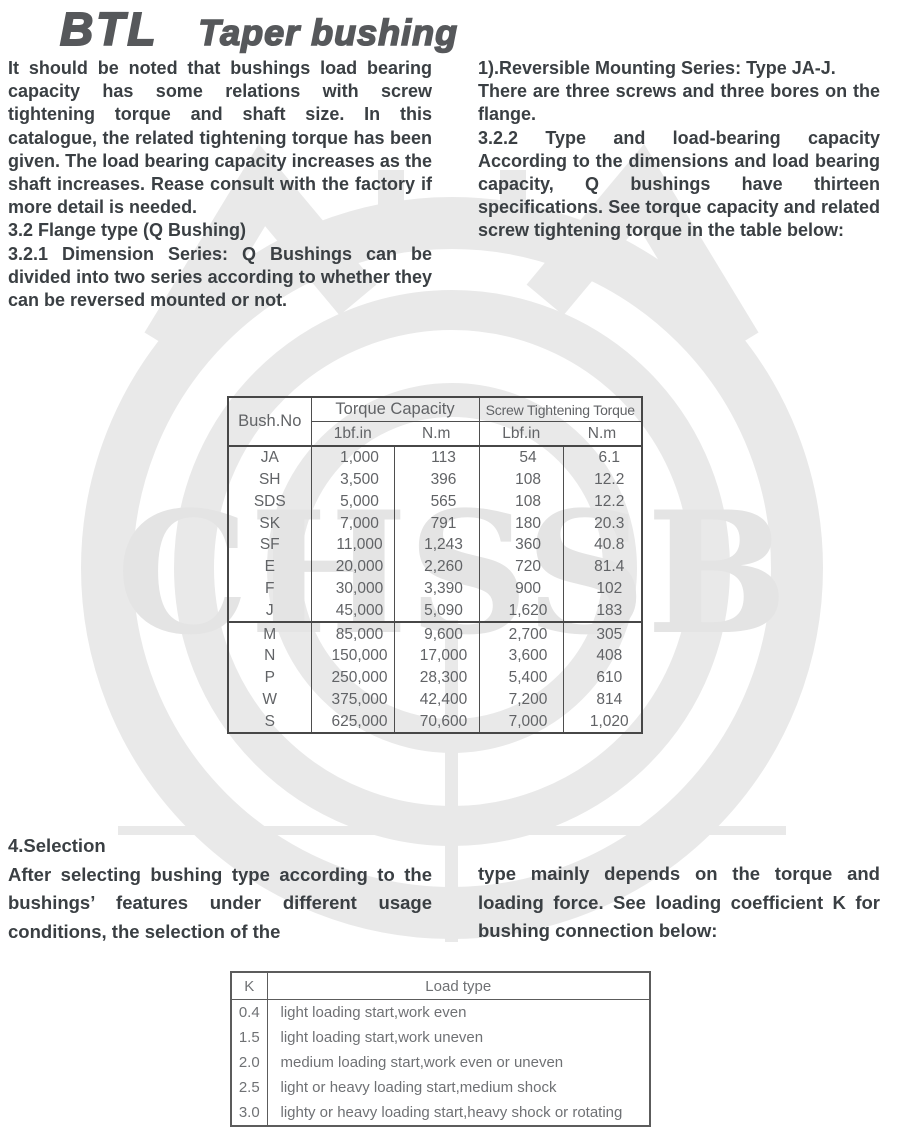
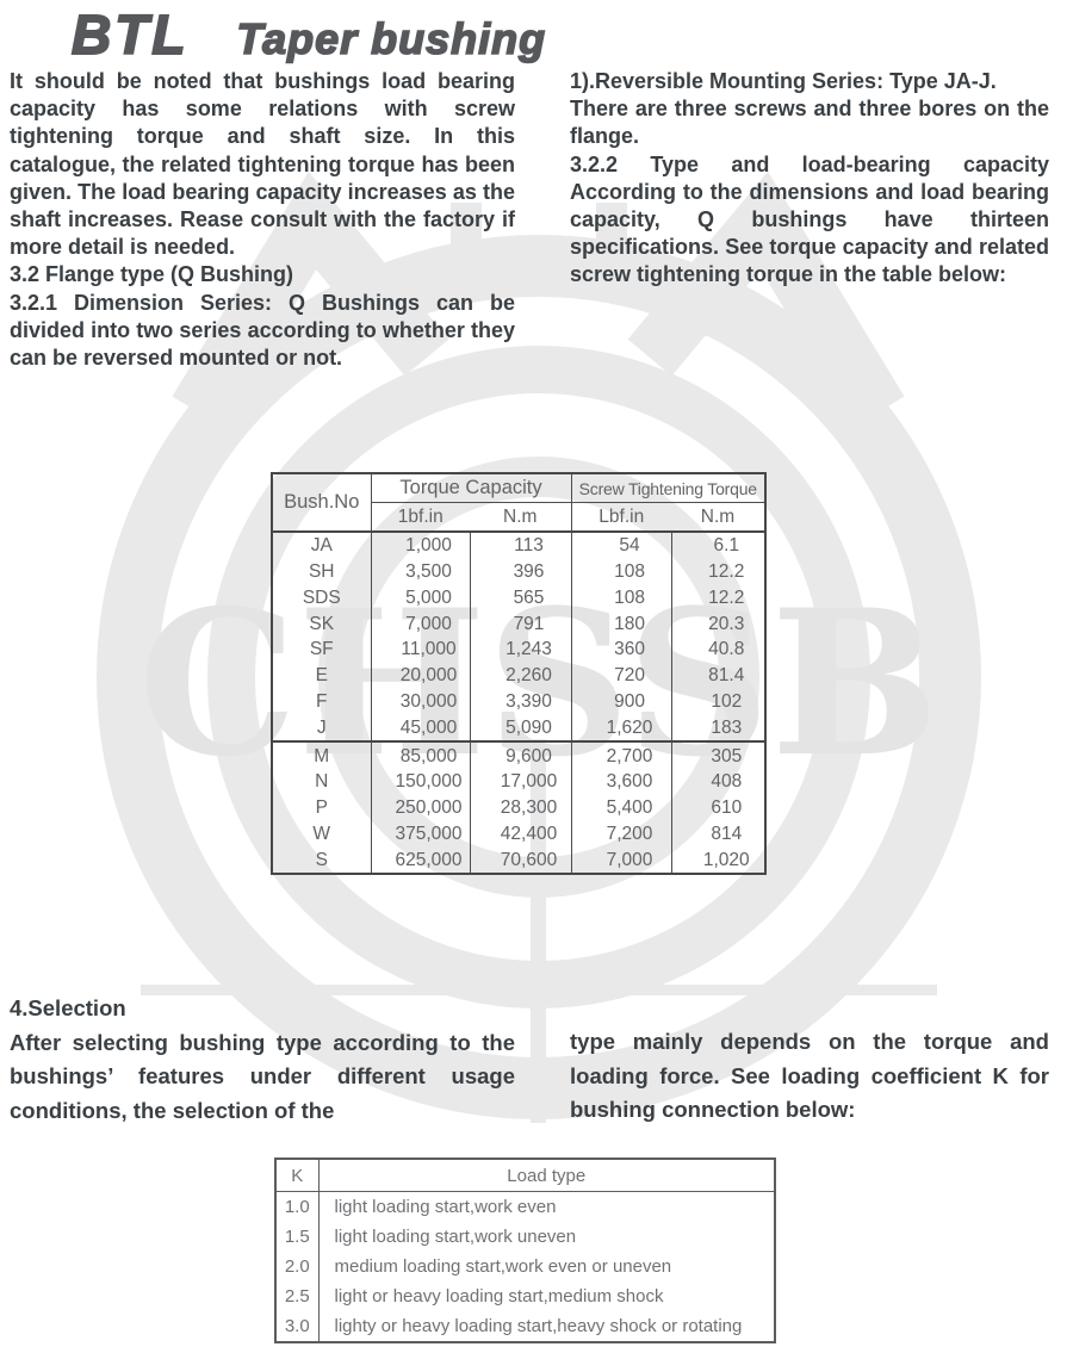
  CHSSB
  BTL
  Taper bushing
  It should be noted that bushings load bearing capacity has some relations with screw tightening torque and shaft size. In this catalogue, the related tightening torque has been given. The load bearing capacity increases as the shaft increases. Rease consult with the factory if more detail is needed.
  3.2 Flange type (Q Bushing)
  3.2.1 Dimension Series: Q Bushings can be divided into two series according to whether they can be reversed mounted or not.
  1).Reversible Mounting Series: Type JA-J.
  There are three screws and three bores on the flange.
  3.2.2 Type and load-bearing capacity According to the dimensions and load bearing capacity, Q bushings have thirteen specifications. See torque capacity and related screw tightening torque in the table below:
  Bush.No	Torque Capacity	Screw Tightening Torque
  1bf.in	N.m	Lbf.in	N.m
  JA	1,000	113	54	6.1
  SH	3,500	396	108	12.2
  SDS	5,000	565	108	12.2
  SK	7,000	791	180	20.3
  SF	11,000	1,243	360	40.8
  E	20,000	2,260	720	81.4
  F	30,000	3,390	900	102
  J	45,000	5,090	1,620	183
  M	85,000	9,600	2,700	305
  N	150,000	17,000	3,600	408
  P	250,000	28,300	5,400	610
  W	375,000	42,400	7,200	814
  S	625,000	70,600	7,000	1,020
  4.Selection
  After selecting bushing type according to the bushings’ features under different usage conditions, the selection of the
  type mainly depends on the torque and loading force. See loading coefficient K for bushing connection below:
  K	Load type
- 0.4	light loading start,work even
+ 1.0	light loading start,work even
  1.5	light loading start,work uneven
  2.0	medium loading start,work even or uneven
  2.5	light or heavy loading start,medium shock
  3.0	lighty or heavy loading start,heavy shock or rotating
